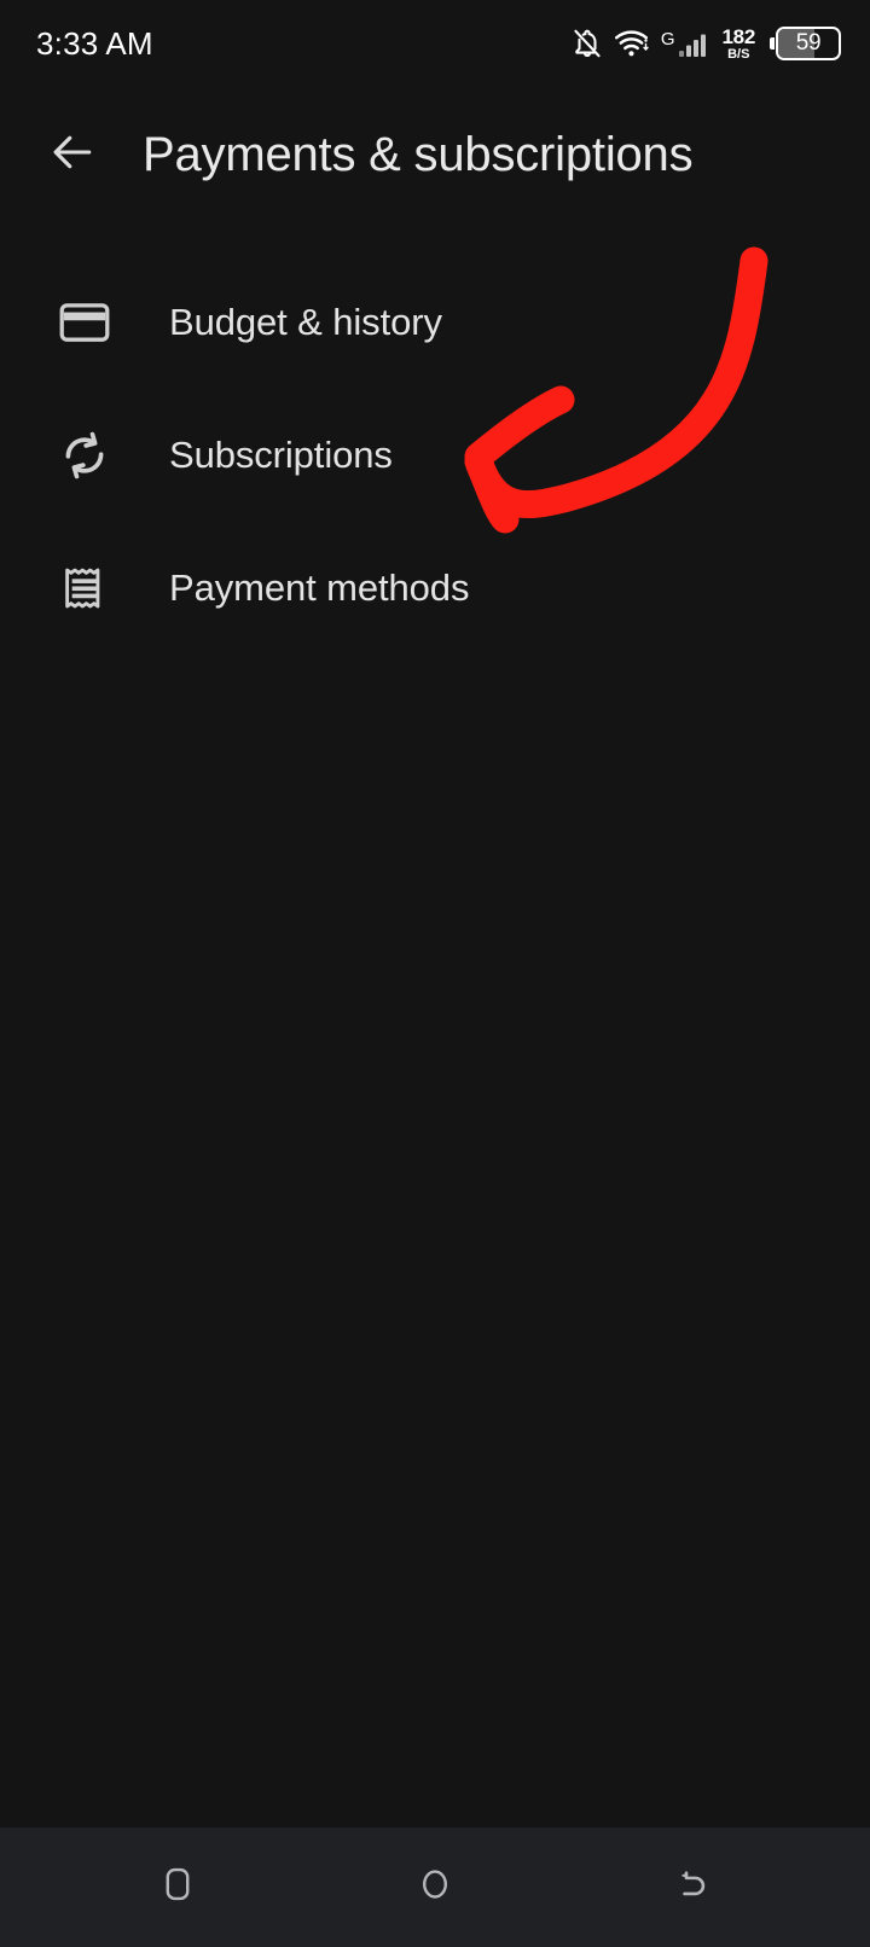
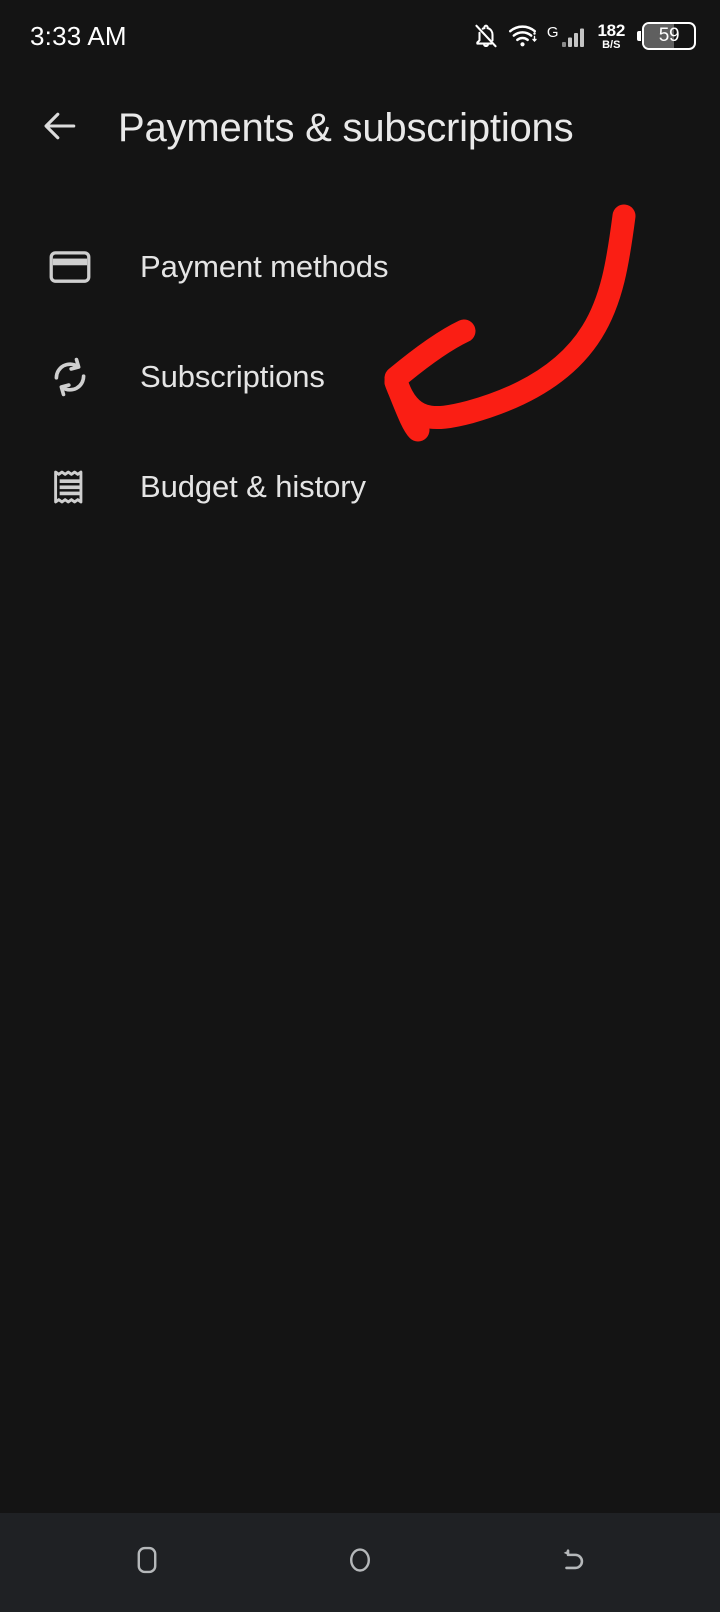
  3:33 AM
  G
  182
  B/S
  59
  Payments & subscriptions
- Budget & history
+ Payment methods
  Subscriptions
- Payment methods
+ Budget & history
